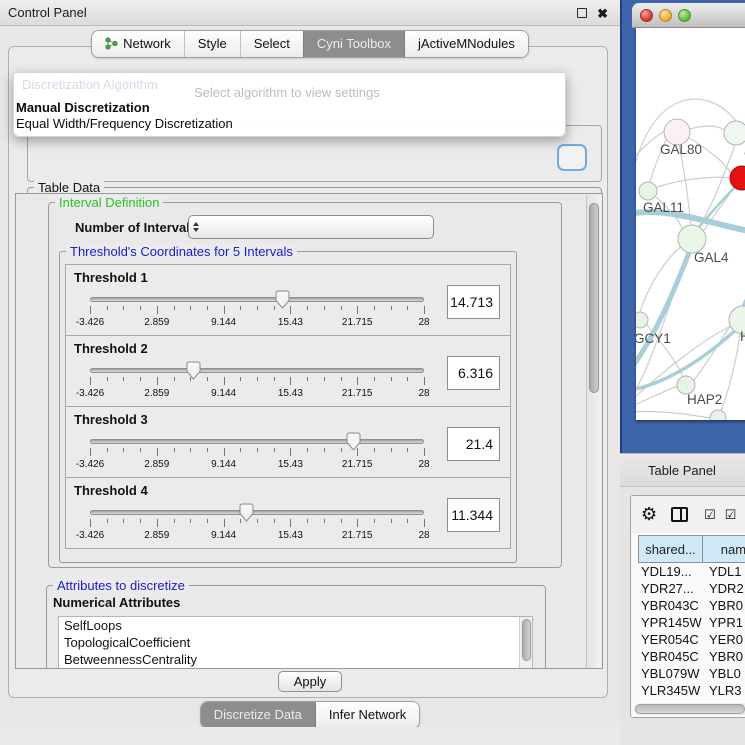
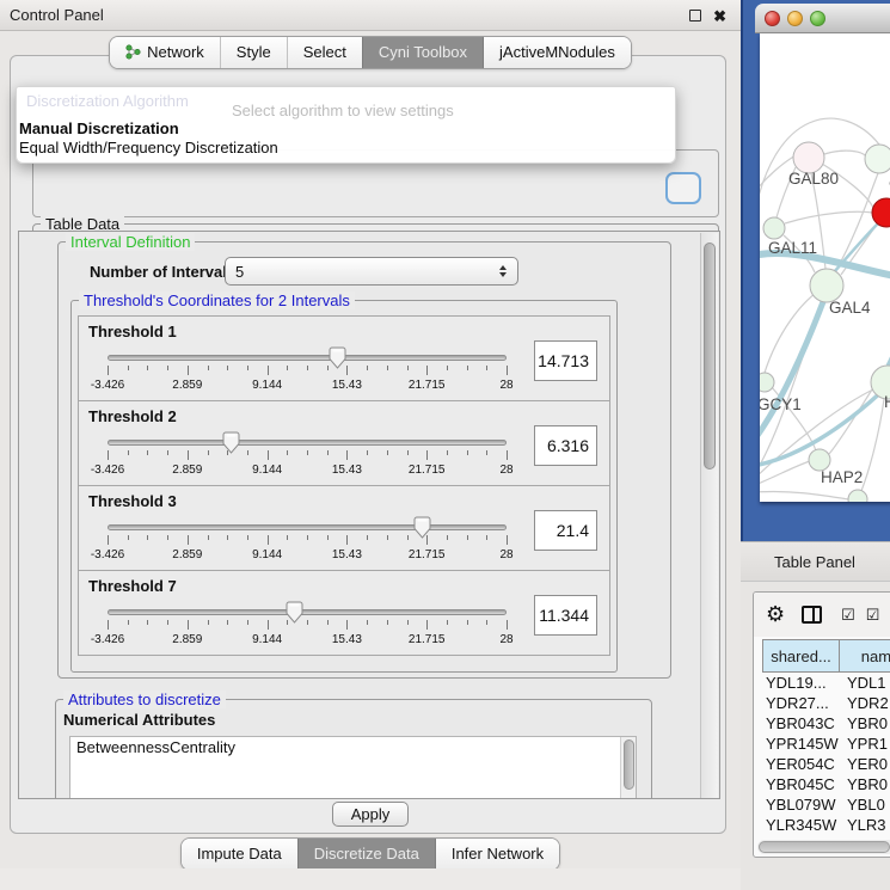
  Control Panel
  ✖
  Network
  Style
  Select
  Cyni Toolbox
  jActiveMNodules
  Table Data
  Interval Definition
  Number of Interva
+ 5
- Threshold's Coordinates for 5 Intervals
+ Threshold's Coordinates for 2 Intervals
  Threshold 1
  -3.426
  2.859
  9.144
  15.43
  21.715
  28
  14.713
  Threshold 2
  -3.426
  2.859
  9.144
  15.43
  21.715
  28
  6.316
  Threshold 3
  -3.426
  2.859
  9.144
  15.43
  21.715
  28
  21.4
- Threshold 4
+ Threshold 7
  -3.426
  2.859
  9.144
  15.43
  21.715
  28
  11.344
  Attributes to discretize
  Numerical Attributes
- SelfLoops
- TopologicalCoefficient
  BetweennessCentrality
  Apply
+ Impute Data
  Discretize Data
  Infer Network
  Discretization Algorithm
  Select algorithm to view settings
  Manual Discretization
  Equal Width/Frequency Discretization
  GAL80
  GAL11
  GAL4
  GCY1
  HAP2
  Table Panel
  ⚙
  ☑
  ☑
  shared...
  nam
  YDL19...
  YDL1
  YDR27...
  YDR2
  YBR043C
  YBR0
  YPR145W
  YPR1
  YER054C
  YER0
  YBR045C
  YBR0
  YBL079W
  YBL0
  YLR345W
  YLR3
